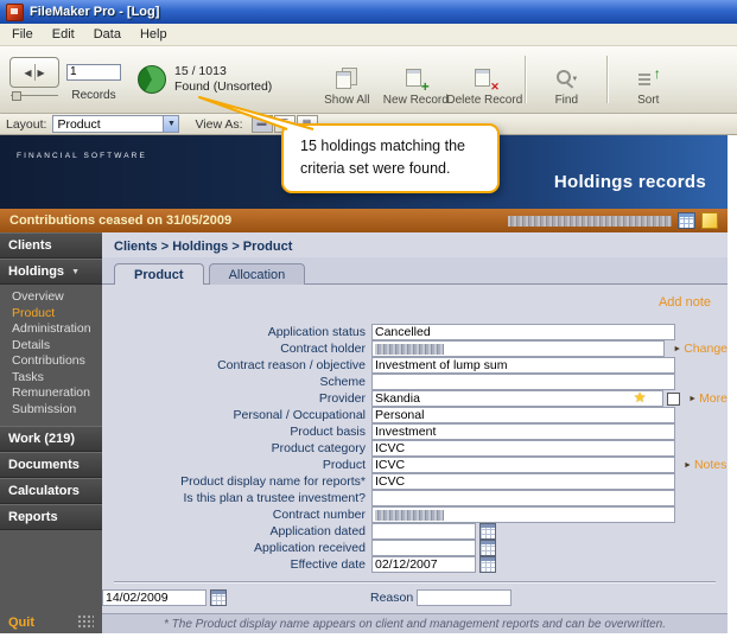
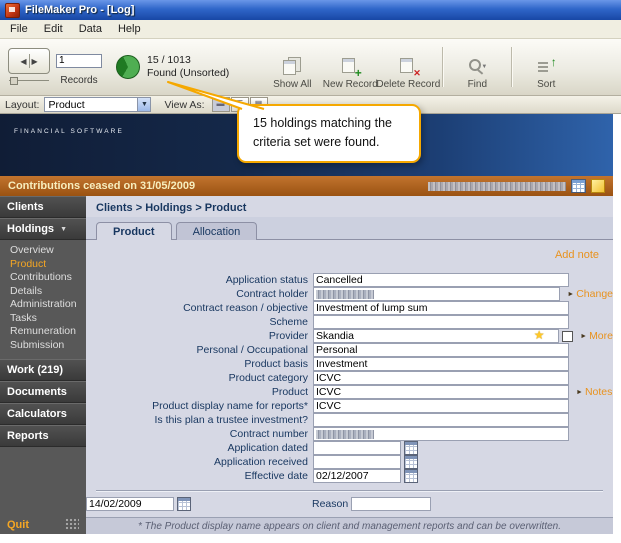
  FileMaker Pro - [Log]
  File
  Edit
  Data
  Help
  ◀
  ▶
  1
  Records
  15 / 1013
  Found (Unsorted)
  Show All
  New Record
  Delete Record
  Find
  Sort
  Layout:
  Product
  View As:
  ▬
- Holdings records
  Contributions ceased on 31/05/2009
  Clients
  Holdings
  Overview
  Product
- Administration
+ Contributions
  Details
- Contributions
+ Administration
  Tasks
  Remuneration
  Submission
  Work (219)
  Documents
  Calculators
  Reports
  Quit
  Clients > Holdings > Product
  Product
  Allocation
  Add note
  Application status
  Cancelled
  Contract holder
  Change
  Contract reason / objective
  Investment of lump sum
  Scheme
  Provider
  Skandia
  ★
  More
  Personal / Occupational
  Personal
  Product basis
  Investment
  Product category
  ICVC
  Product
  ICVC
  Notes
  Product display name for reports*
  ICVC
  Is this plan a trustee investment?
  Contract number
  Application dated
  Application received
  Effective date
  02/12/2007
  14/02/2009
  Reason
  * The Product display name appears on client and management reports and can be overwritten.
  15 holdings matching the criteria set were found.
